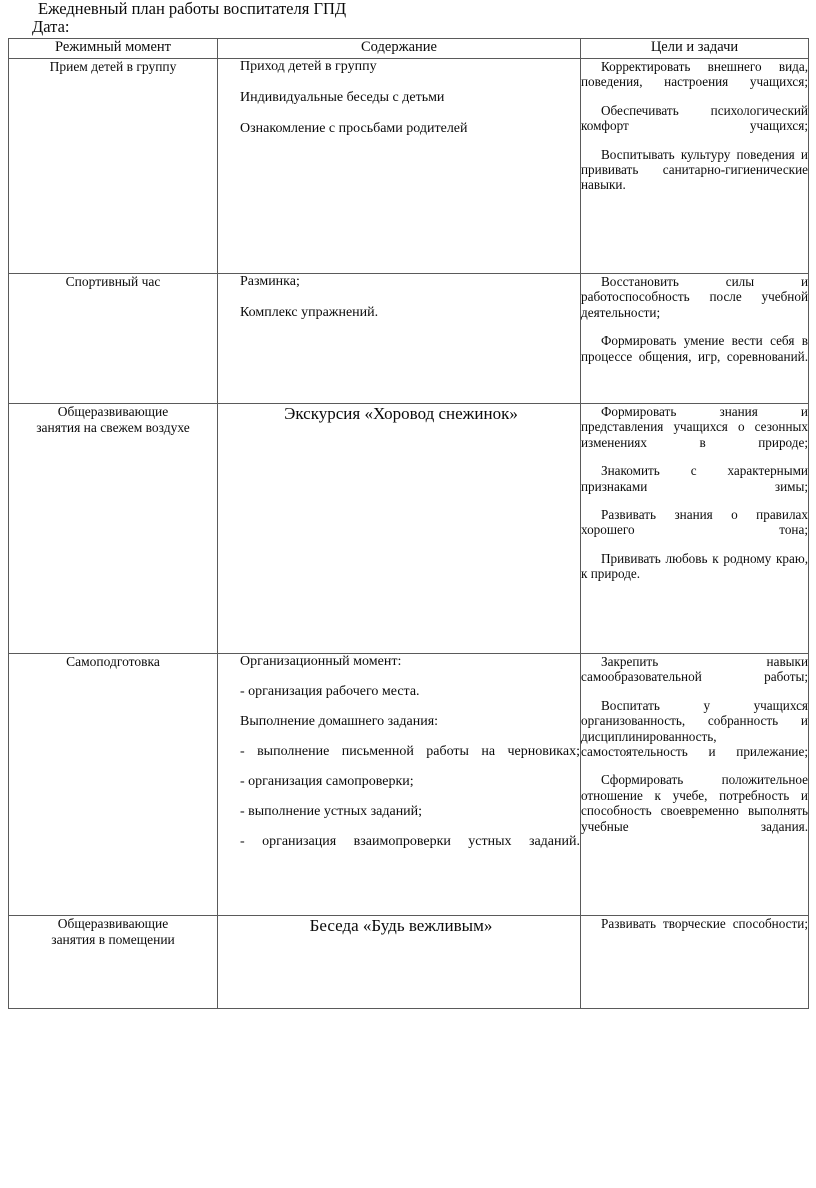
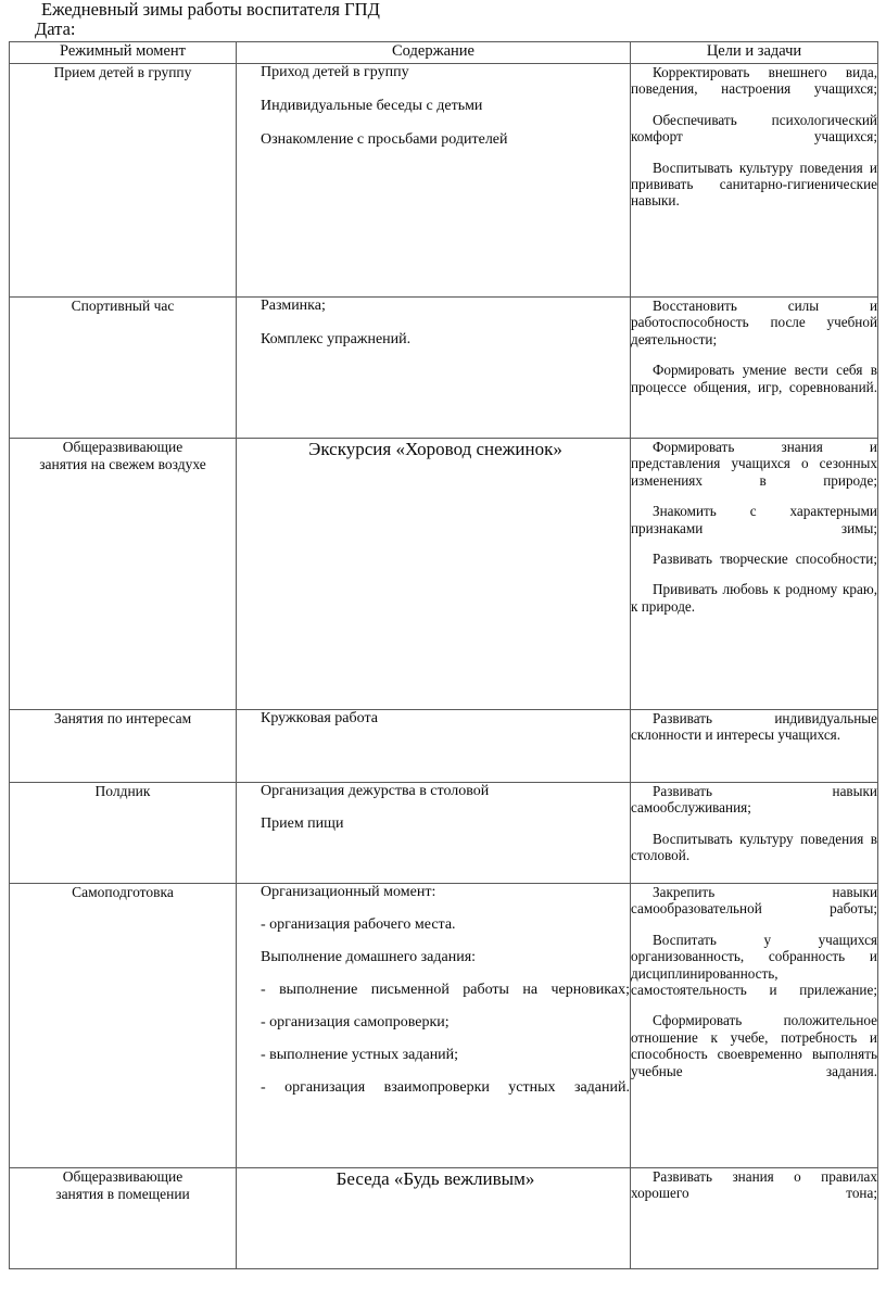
- Ежедневный план работы воспитателя ГПД
+ Ежедневный зимы работы воспитателя ГПД
  Дата:
  Режимный момент	Содержание	Цели и задачи
  Прием детей в группу	Приход детей в группу Индивидуальные беседы с детьми Ознакомление с просьбами родителей	Корректировать внешнего вида, поведения, настроения учащихся; Обеспечивать психологический комфорт учащихся; Воспитывать культуру поведения и прививать санитарно-гигиенические навыки.
  Спортивный час	Разминка; Комплекс упражнений.	Восстановить силы и работоспособность после учебной деятельности; Формировать умение вести себя в процессе общения, игр, соревнований.
- Общеразвивающие занятия на свежем воздухе	Экскурсия «Хоровод снежинок»	Формировать знания и представления учащихся о сезонных изменениях в природе; Знакомить с характерными признаками зимы; Развивать знания о правилах хорошего тона; Прививать любовь к родному краю, к природе.
+ Общеразвивающие занятия на свежем воздухе	Экскурсия «Хоровод снежинок»	Формировать знания и представления учащихся о сезонных изменениях в природе; Знакомить с характерными признаками зимы; Развивать творческие способности; Прививать любовь к родному краю, к природе.
+ Занятия по интересам	Кружковая работа	Развивать индивидуальные склонности и интересы учащихся.
+ Полдник	Организация дежурства в столовой Прием пищи	Развивать навыки самообслуживания; Воспитывать культуру поведения в столовой.
  Самоподготовка	Организационный момент: - организация рабочего места. Выполнение домашнего задания: - выполнение письменной работы на черновиках; - организация самопроверки; - выполнение устных заданий; - организация взаимопроверки устных заданий.	Закрепить навыки самообразовательной работы; Воспитать у учащихся организованность, собранность и дисциплинированность, самостоятельность и прилежание; Сформировать положительное отношение к учебе, потребность и способность своевременно выполнять учебные задания.
- Общеразвивающие занятия в помещении	Беседа «Будь вежливым»	Развивать творческие способности;
+ Общеразвивающие занятия в помещении	Беседа «Будь вежливым»	Развивать знания о правилах хорошего тона;
